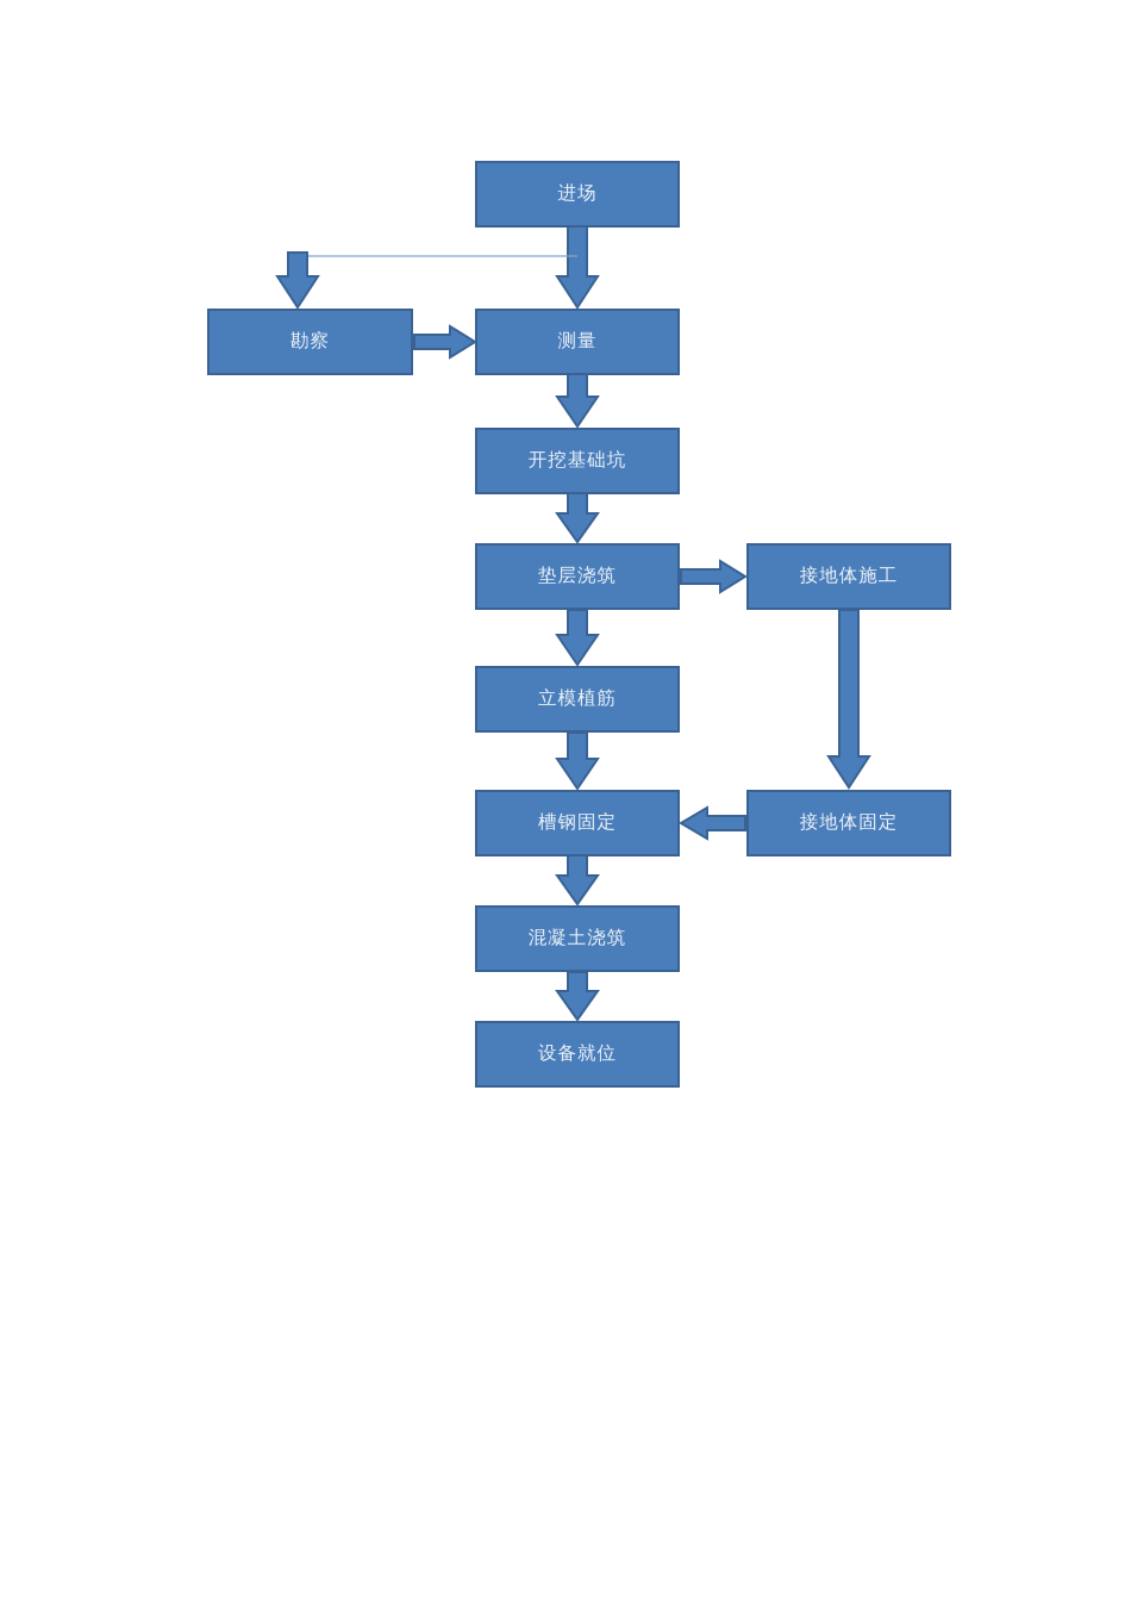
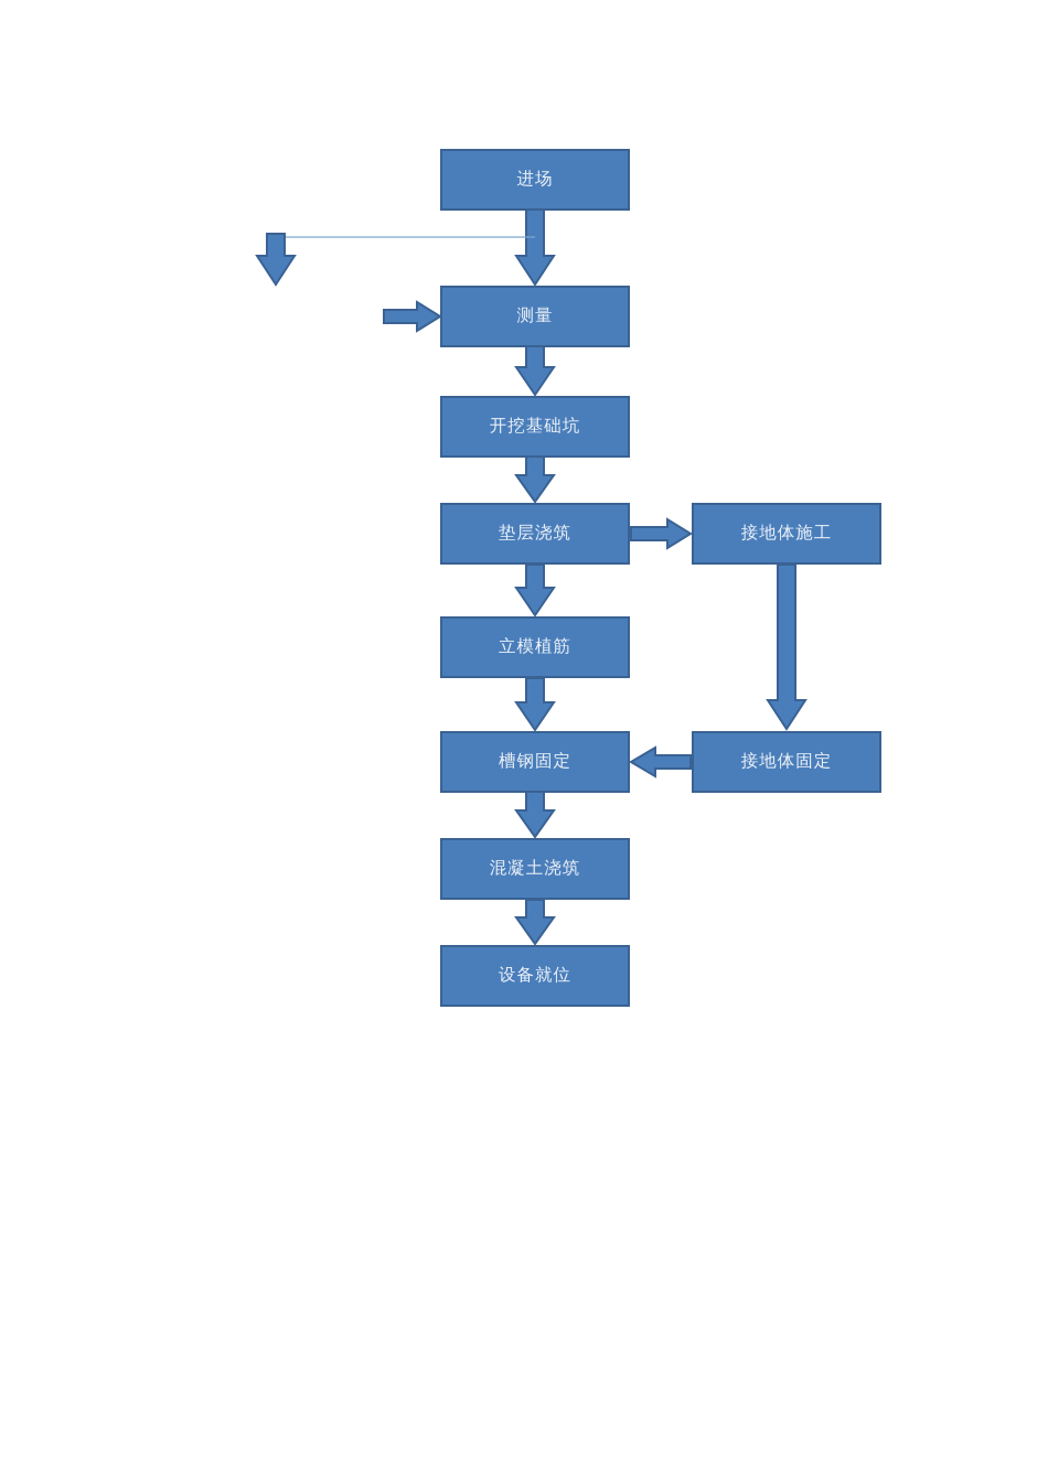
  进场
- 勘察
  测量
  开挖基础坑
  垫层浇筑
  接地体施工
  立模植筋
  接地体固定
  槽钢固定
  混凝土浇筑
  设备就位
